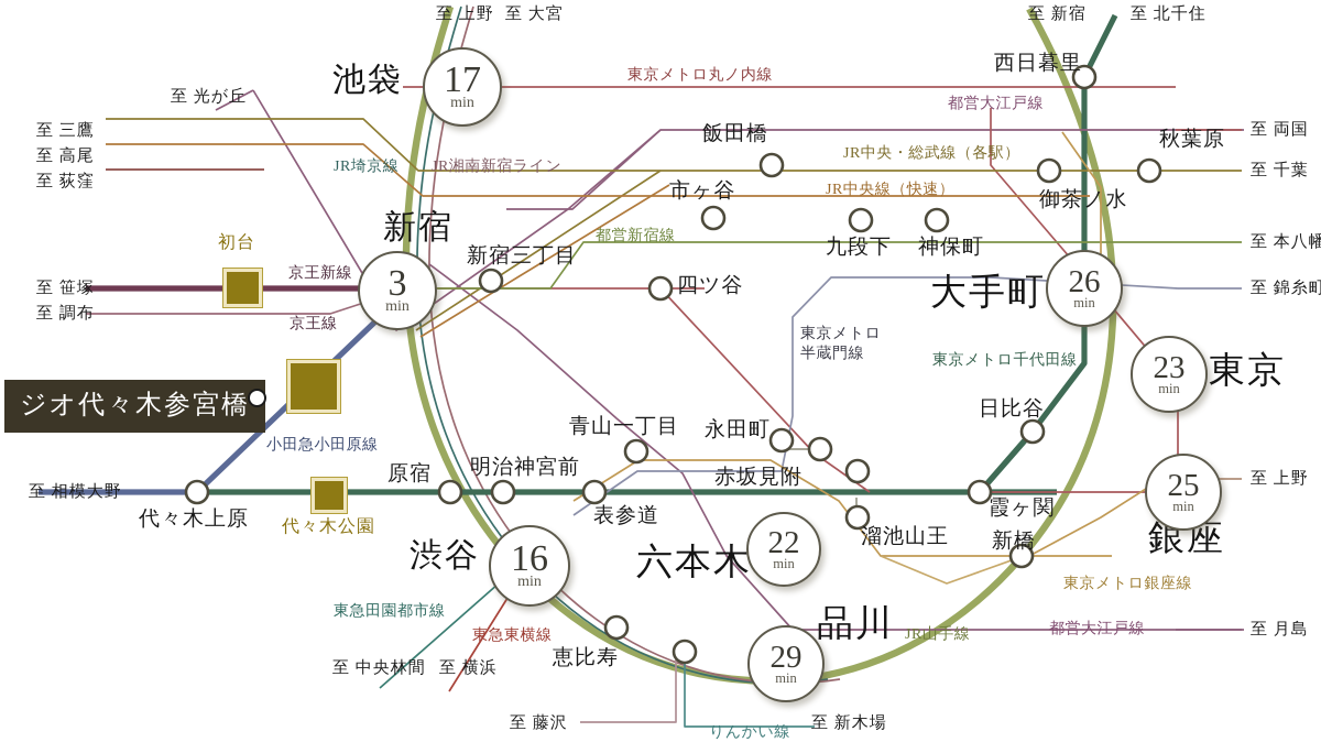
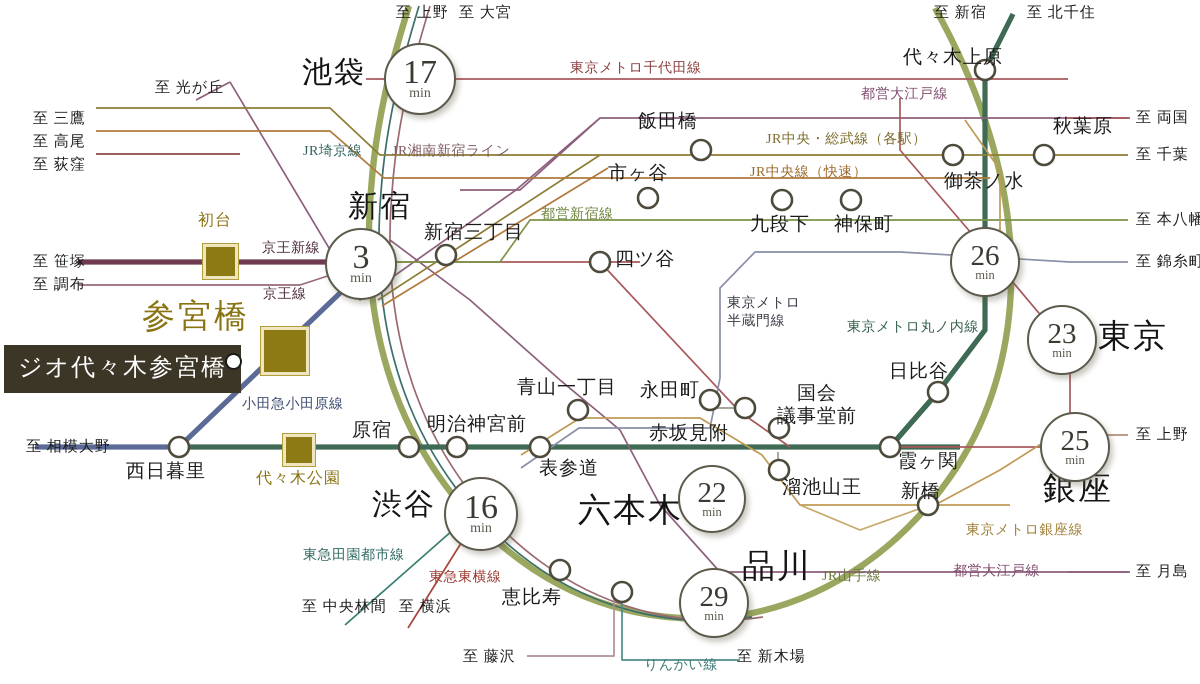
  至 上野
  至 大宮
  至 新宿
  至 北千住
  至 光が丘
  至 三鷹
  至 高尾
  至 荻窪
  至 笹塚
  至 調布
  至 相模大野
  至 両国
  至 千葉
  至 本八幡
  至 錦糸町
  至 上野
  至 月島
  至 中央林間
  至 横浜
  至 藤沢
  至 新木場
- 東京メトロ丸ノ内線
+ 東京メトロ千代田線
  都営大江戸線
  JR埼京線
  JR湘南新宿ライン
  JR中央・総武線（各駅）
  JR中央線（快速）
  都営新宿線
  京王新線
  京王線
  小田急小田原線
  東京メトロ
  半蔵門線
- 東京メトロ千代田線
+ 東京メトロ丸ノ内線
  東京メトロ銀座線
  東急田園都市線
  東急東横線
  JR山手線
  りんかい線
  都営大江戸線
  池袋
  新宿
- 大手町
  東京
  銀座
  六本木
  渋谷
  品川
- 西日暮里
+ 代々木上原
  秋葉原
  御茶ノ水
  飯田橋
  市ヶ谷
  新宿三丁目
  四ツ谷
  九段下
  神保町
  日比谷
+ 国会
+ 議事堂前
  霞ヶ関
  新橋
  溜池山王
  赤坂見附
  永田町
  青山一丁目
  表参道
  明治神宮前
  原宿
- 代々木上原
+ 西日暮里
  恵比寿
  初台
+ 参宮橋
  代々木公園
  ジオ代々木参宮橋
  17
  min
  3
  min
  26
  min
  23
  min
  25
  min
  22
  min
  16
  min
  29
  min
